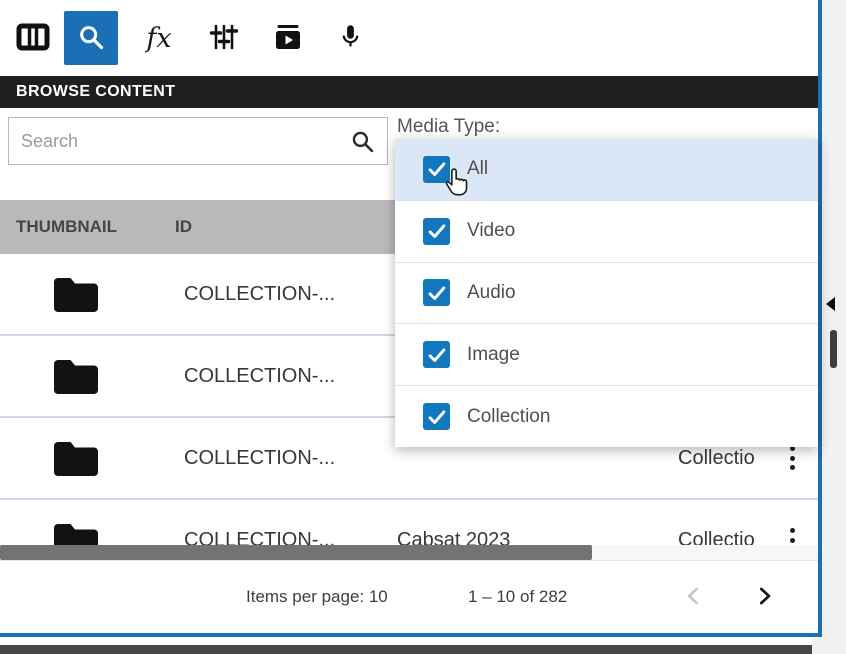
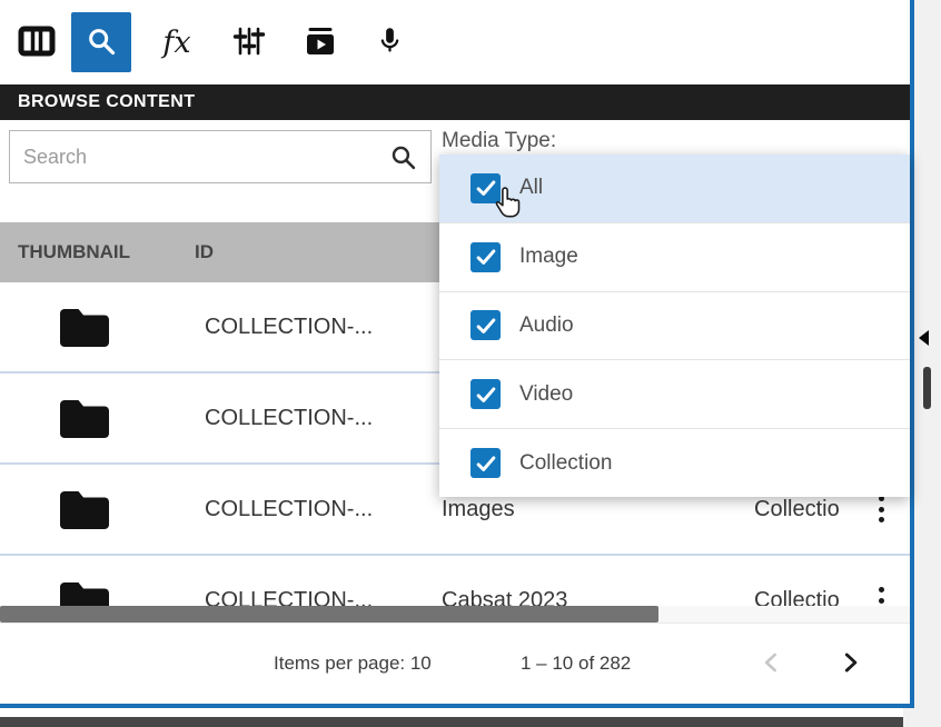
  fx
  BROWSE CONTENT
  Search
  Media Type:
  THUMBNAIL
  ID
  COLLECTION-...
  COLLECTION-...
  COLLECTION-...
+ Images
  Collectio
  COLLECTION-...
  Cabsat 2023
  Collectio
  All
- Video
+ Image
  Audio
- Image
+ Video
  Collection
  Items per page: 10
  1 – 10 of 282
